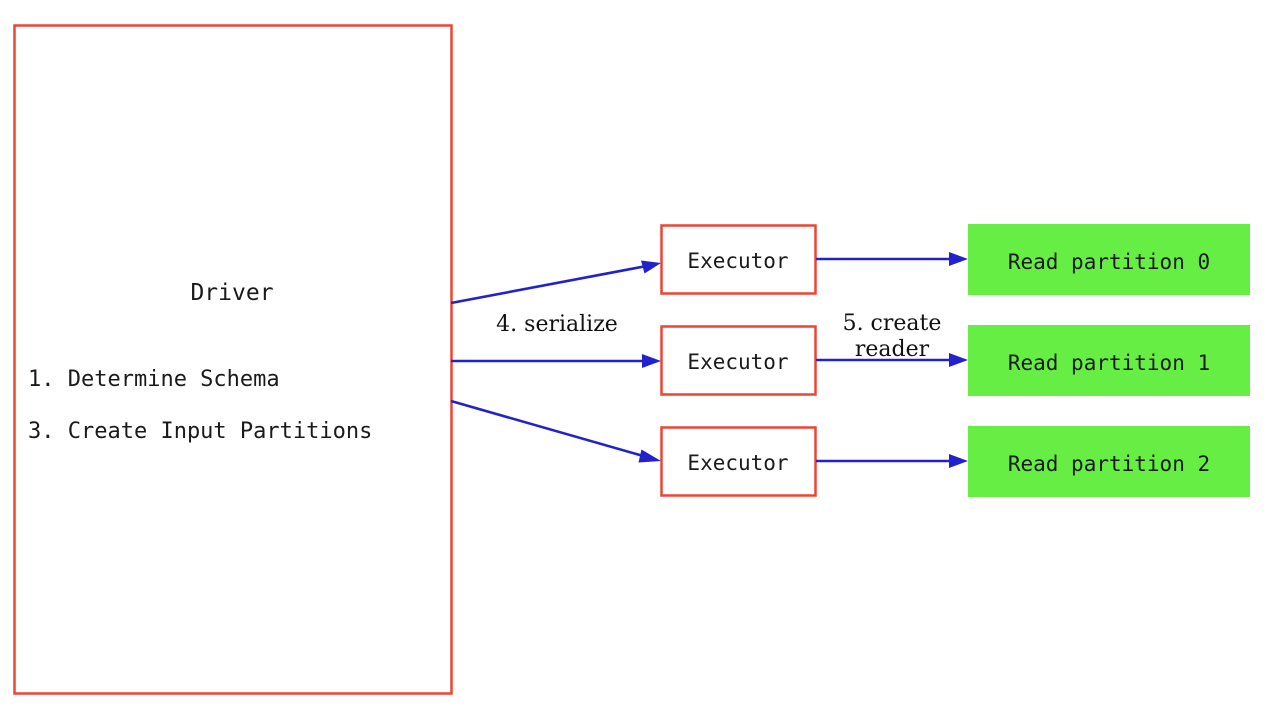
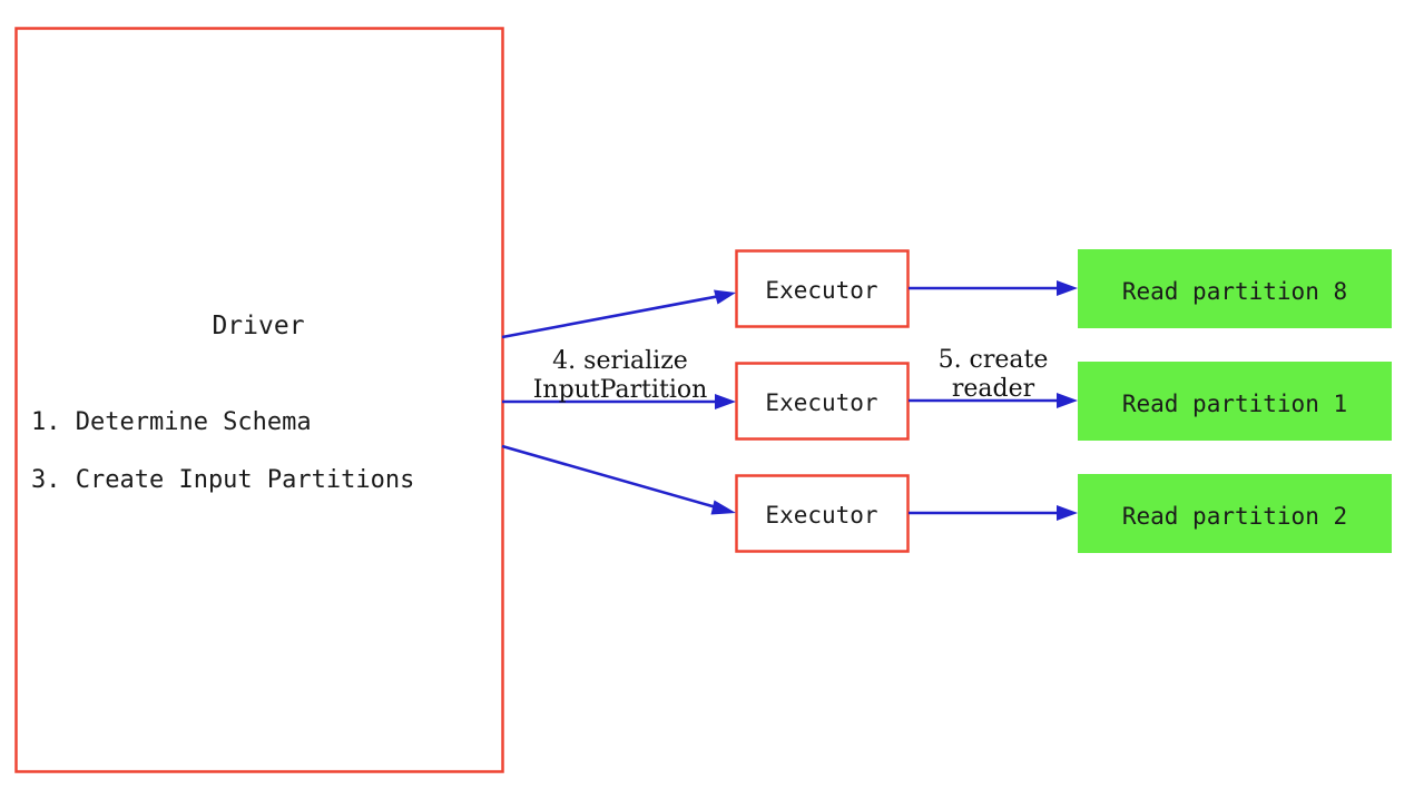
  Driver
  1. Determine Schema
  3. Create Input Partitions
  Executor
  Executor
  Executor
- Read partition 0
+ Read partition 8
  Read partition 1
  Read partition 2
  4. serialize
+ InputPartition
  5. create
  reader
